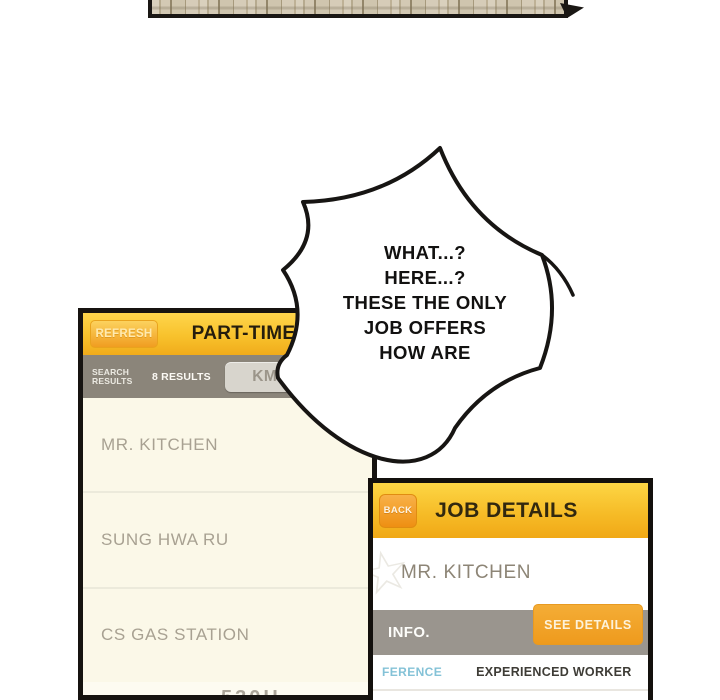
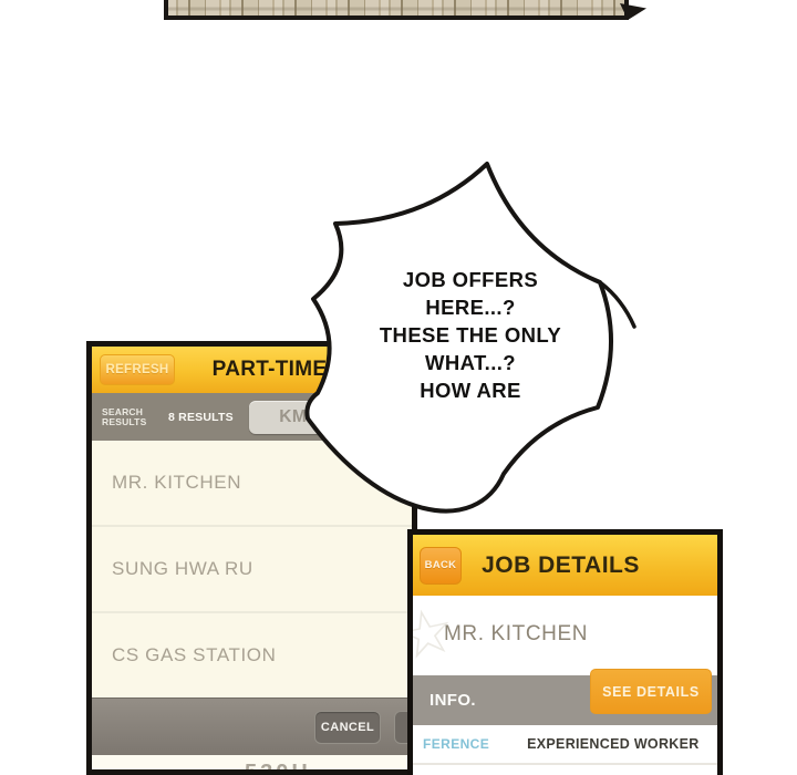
  REFRESH
  PART-TIME
  SEARCH RESULTS
  8 RESULTS
  KM
  MR. KITCHEN
  SUNG HWA RU
  CS GAS STATION
+ CANCEL
  BACK
  JOB DETAILS
  MR. KITCHEN
  INFO.
  SEE DETAILS
  FERENCE
  EXPERIENCED WORKER
- WHAT...?
+ JOB OFFERS
  HERE...?
  THESE THE ONLY
- JOB OFFERS
+ WHAT...?
  HOW ARE
